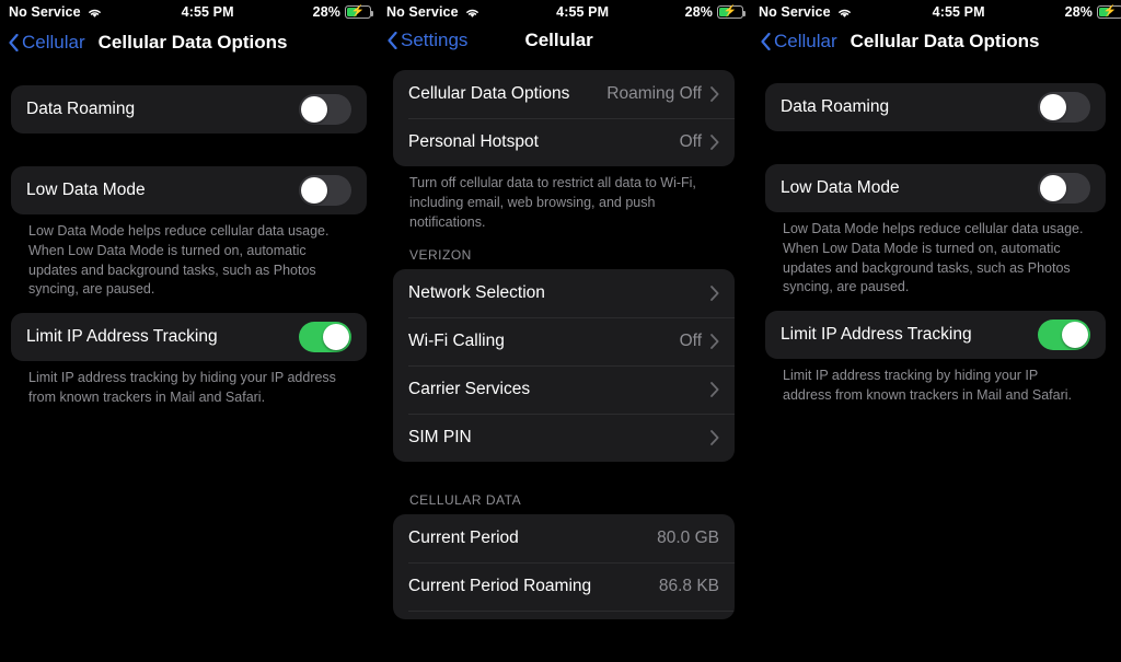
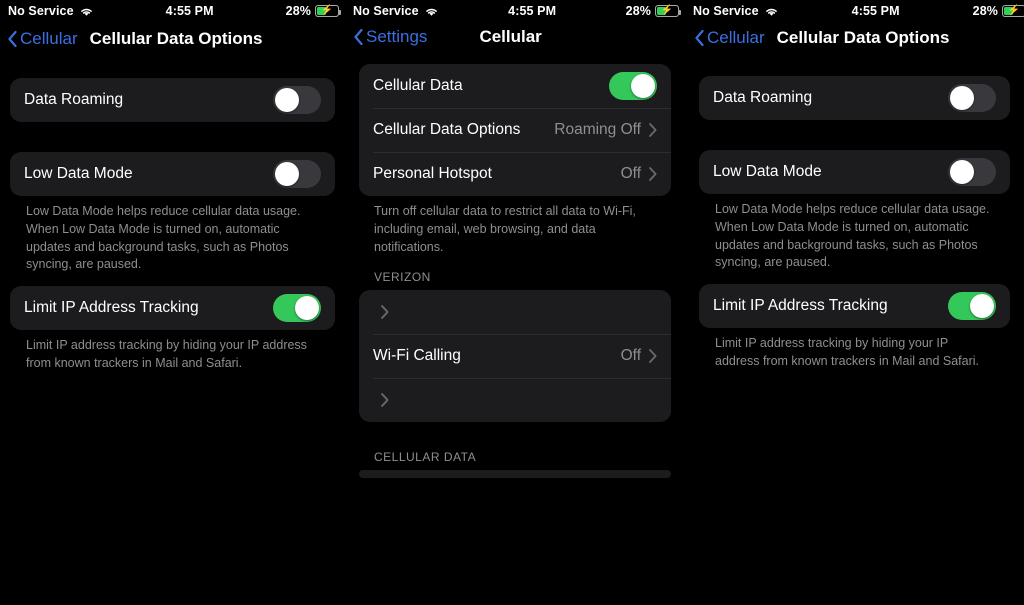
  No Service
  4:55 PM
  28%
  ⚡
  Cellular
  Cellular Data Options
  Data Roaming
  Low Data Mode
  Low Data Mode helps reduce cellular data usage. When Low Data Mode is turned on, automatic updates and background tasks, such as Photos syncing, are paused.
  Limit IP Address Tracking
  Limit IP address tracking by hiding your IP address from known trackers in Mail and Safari.
  No Service
  4:55 PM
  28%
  ⚡
  Settings
  Cellular
+ Cellular Data
  Cellular Data Options
  Roaming Off
  Personal Hotspot
  Off
- Turn off cellular data to restrict all data to Wi-Fi, including email, web browsing, and push notifications.
+ Turn off cellular data to restrict all data to Wi-Fi, including email, web browsing, and data notifications.
  VERIZON
- Network Selection
  Wi-Fi Calling
  Off
- Carrier Services
- SIM PIN
  CELLULAR DATA
- Current Period
- 80.0 GB
- Current Period Roaming
- 86.8 KB
  No Service
  4:55 PM
  28%
  ⚡
  Cellular
  Cellular Data Options
  Data Roaming
  Low Data Mode
  Low Data Mode helps reduce cellular data usage. When Low Data Mode is turned on, automatic updates and background tasks, such as Photos syncing, are paused.
  Limit IP Address Tracking
  Limit IP address tracking by hiding your IP address from known trackers in Mail and Safari.
